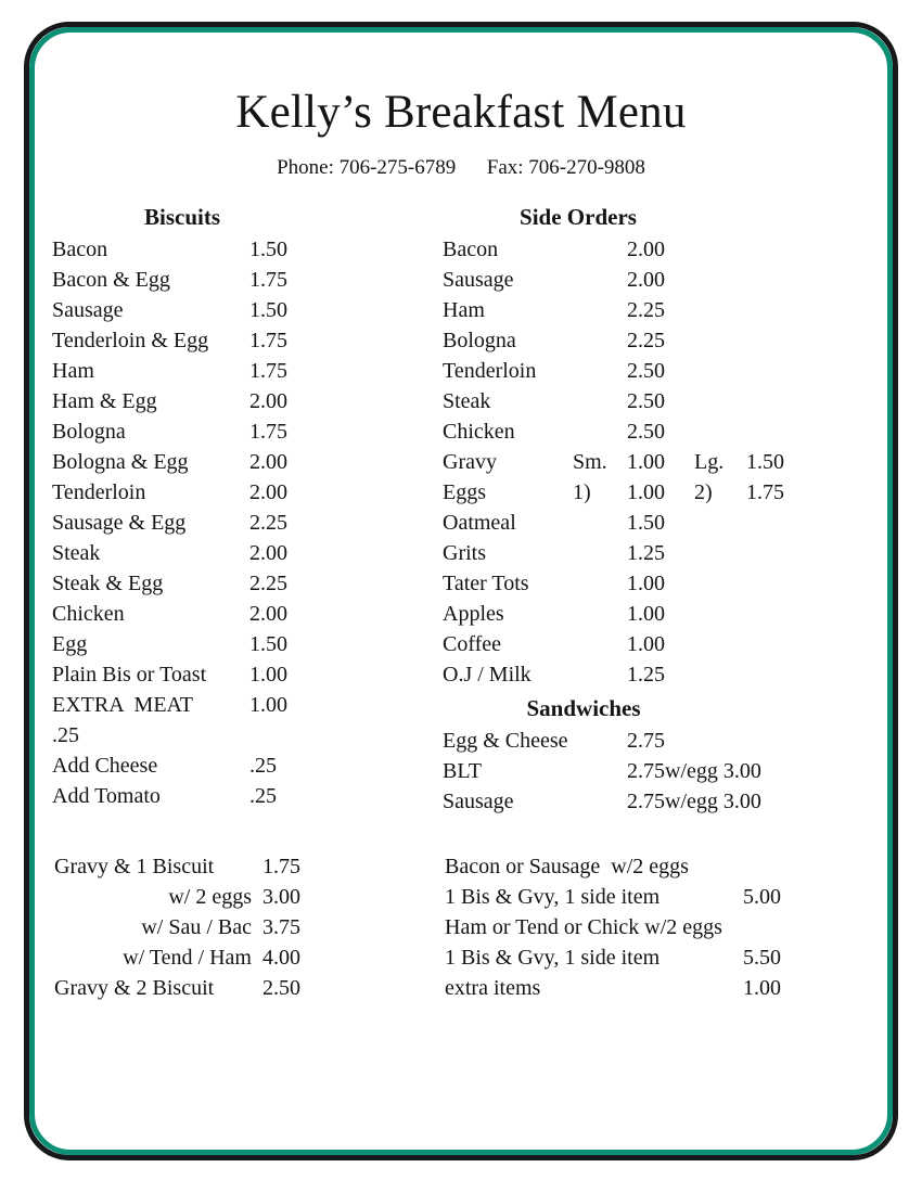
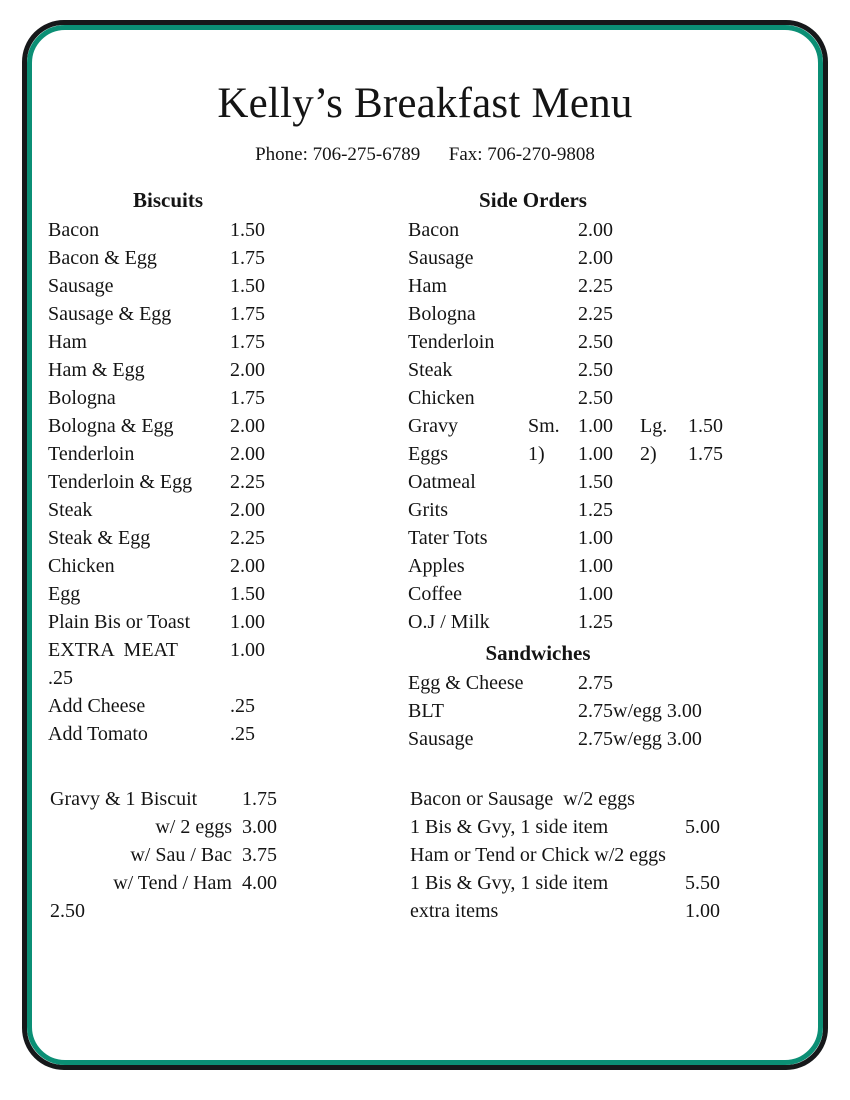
  Kelly’s Breakfast Menu
  Phone: 706-275-6789 Fax: 706-270-9808
  Biscuits
  Bacon
  1.50
  Bacon & Egg
  1.75
  Sausage
  1.50
- Tenderloin & Egg
+ Sausage & Egg
  1.75
  Ham
  1.75
  Ham & Egg
  2.00
  Bologna
  1.75
  Bologna & Egg
  2.00
  Tenderloin
  2.00
- Sausage & Egg
+ Tenderloin & Egg
  2.25
  Steak
  2.00
  Steak & Egg
  2.25
  Chicken
  2.00
  Egg
  1.50
  Plain Bis or Toast
  1.00
  EXTRA MEAT
  1.00
  .25
  Add Cheese
  .25
  Add Tomato
  .25
  Side Orders
  Bacon
  2.00
  Sausage
  2.00
  Ham
  2.25
  Bologna
  2.25
  Tenderloin
  2.50
  Steak
  2.50
  Chicken
  2.50
  Gravy
  Sm.
  1.00
  Lg.
  1.50
  Eggs
  1)
  1.00
  2)
  1.75
  Oatmeal
  1.50
  Grits
  1.25
  Tater Tots
  1.00
  Apples
  1.00
  Coffee
  1.00
  O.J / Milk
  1.25
  Sandwiches
  Egg & Cheese
  2.75
  BLT
  2.75
  w/egg 3.00
  Sausage
  2.75
  w/egg 3.00
  Gravy & 1 Biscuit
  1.75
  w/ 2 eggs
  3.00
  w/ Sau / Bac
  3.75
  w/ Tend / Ham
  4.00
- Gravy & 2 Biscuit
  2.50
  Bacon or Sausage w/2 eggs
  1 Bis & Gvy, 1 side item
  5.00
  Ham or Tend or Chick w/2 eggs
  1 Bis & Gvy, 1 side item
  5.50
  extra items
  1.00
